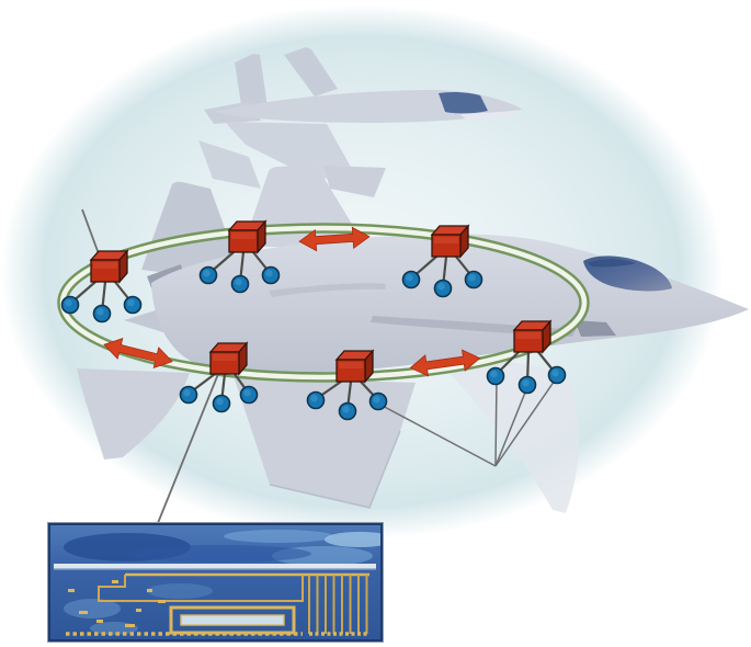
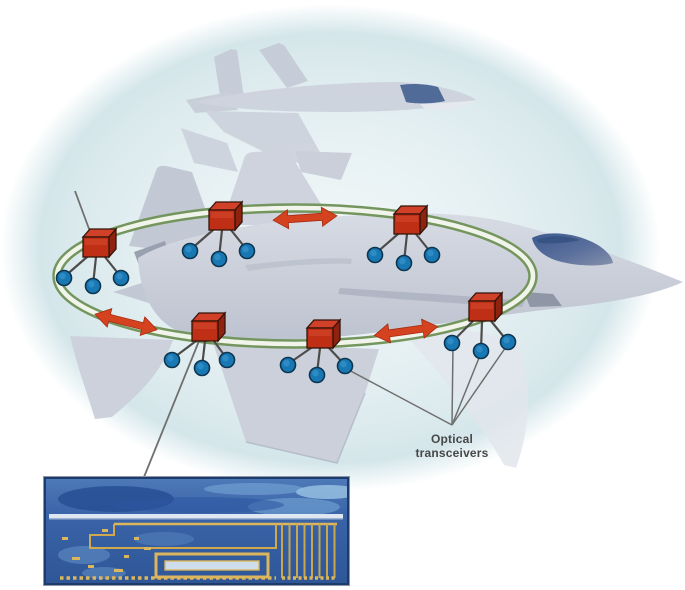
+ Optical
+ transceivers
